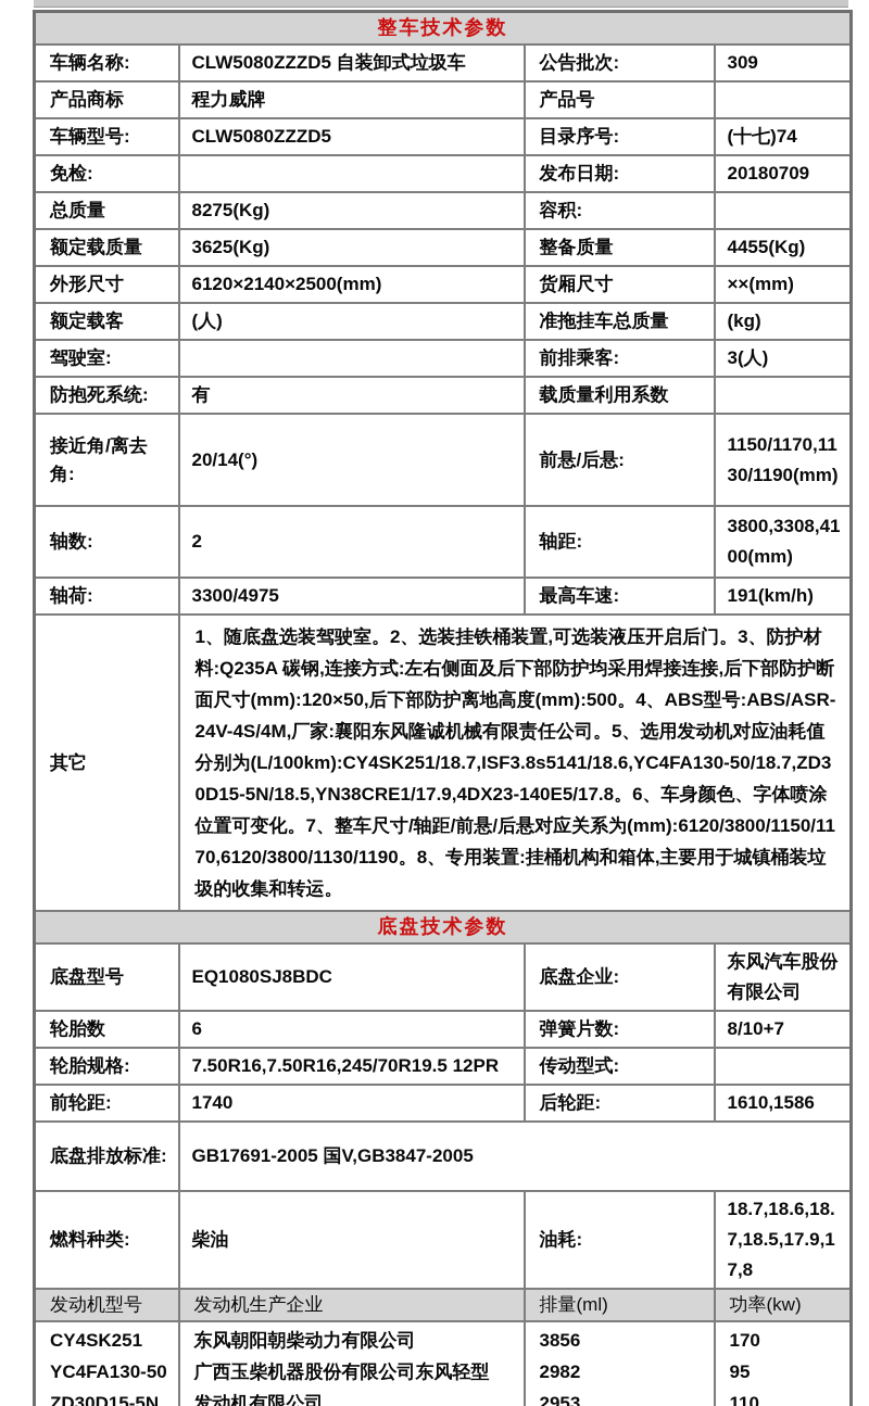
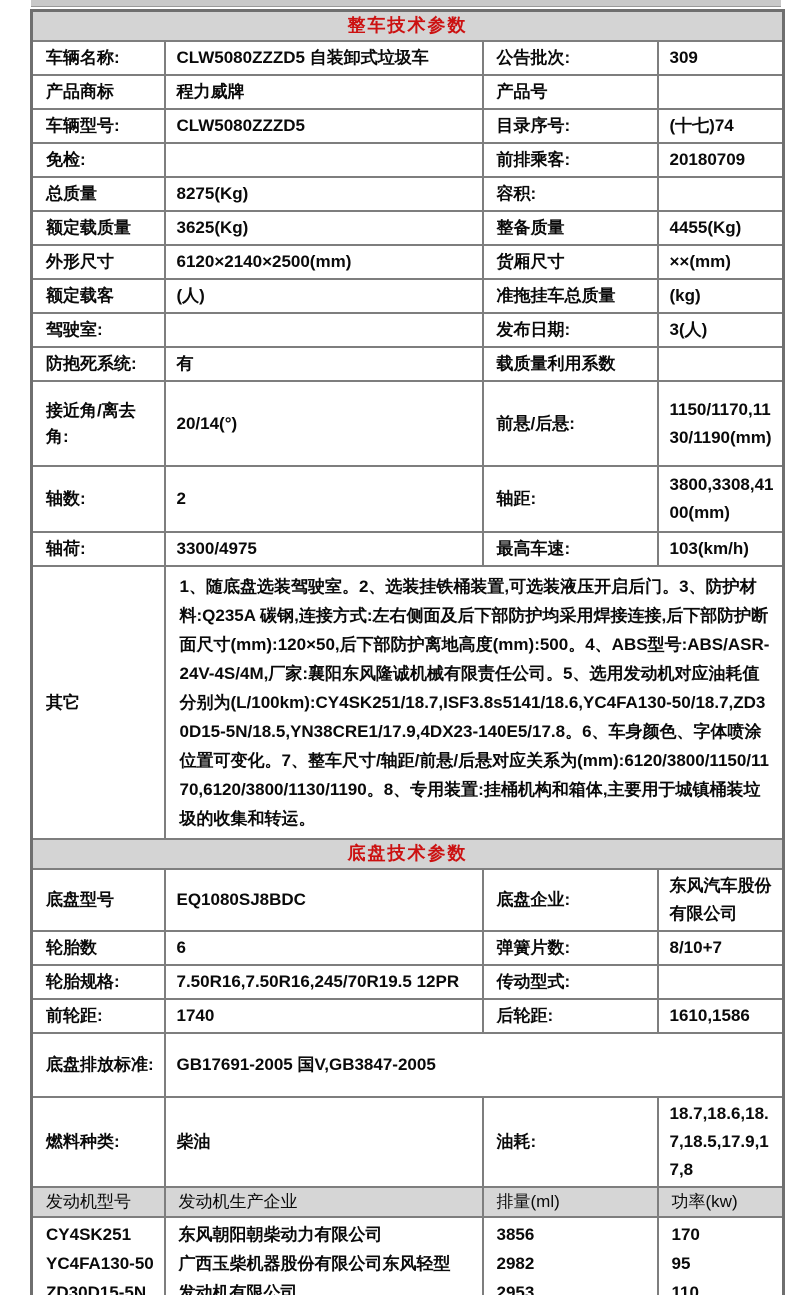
  整车技术参数
  车辆名称:	CLW5080ZZZD5 自装卸式垃圾车	公告批次:	309
  产品商标	程力威牌	产品号
  车辆型号:	CLW5080ZZZD5	目录序号:	(十七)74
- 免检:		发布日期:	20180709
+ 免检:		前排乘客:	20180709
  总质量	8275(Kg)	容积:
  额定载质量	3625(Kg)	整备质量	4455(Kg)
  外形尺寸	6120×2140×2500(mm)	货厢尺寸	××(mm)
  额定载客	(人)	准拖挂车总质量	(kg)
- 驾驶室:		前排乘客:	3(人)
+ 驾驶室:		发布日期:	3(人)
  防抱死系统:	有	载质量利用系数
  接近角/离去角:	20/14(°)	前悬/后悬:	1150/1170,1130/1190(mm)
  轴数:	2	轴距:	3800,3308,4100(mm)
- 轴荷:	3300/4975	最高车速:	191(km/h)
+ 轴荷:	3300/4975	最高车速:	103(km/h)
  其它	1、随底盘选装驾驶室。2、选装挂铁桶装置,可选装液压开启后门。3、防护材料:Q235A 碳钢,连接方式:左右侧面及后下部防护均采用焊接连接,后下部防护断面尺寸(mm):120×50,后下部防护离地高度(mm):500。4、ABS型号:ABS/ASR-24V-4S/4M,厂家:襄阳东风隆诚机械有限责任公司。5、选用发动机对应油耗值分别为(L/100km):CY4SK251/18.7,ISF3.8s5141/18.6,YC4FA130-50/18.7,ZD30D15-5N/18.5,YN38CRE1/17.9,4DX23-140E5/17.8。6、车身颜色、字体喷涂位置可变化。7、整车尺寸/轴距/前悬/后悬对应关系为(mm):6120/3800/1150/1170,6120/3800/1130/1190。8、专用装置:挂桶机构和箱体,主要用于城镇桶装垃圾的收集和转运。
  底盘技术参数
  底盘型号	EQ1080SJ8BDC	底盘企业:	东风汽车股份有限公司
  轮胎数	6	弹簧片数:	8/10+7
  轮胎规格:	7.50R16,7.50R16,245/70R19.5 12PR	传动型式:
  前轮距:	1740	后轮距:	1610,1586
  底盘排放标准:	GB17691-2005 国V,GB3847-2005
  燃料种类:	柴油	油耗:	18.7,18.6,18.7,18.5,17.9,17,8
  发动机型号	发动机生产企业	排量(ml)	功率(kw)
  CY4SK251YC4FA130-50ZD30D15-5N	东风朝阳朝柴动力有限公司广西玉柴机器股份有限公司东风轻型发动机有限公司	385629822953	17095110
